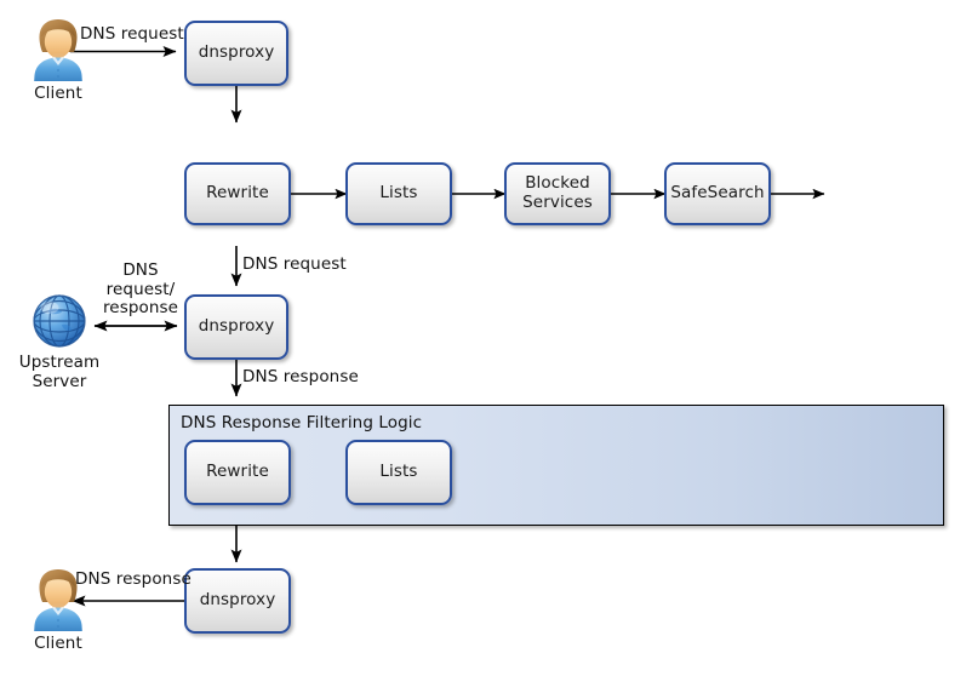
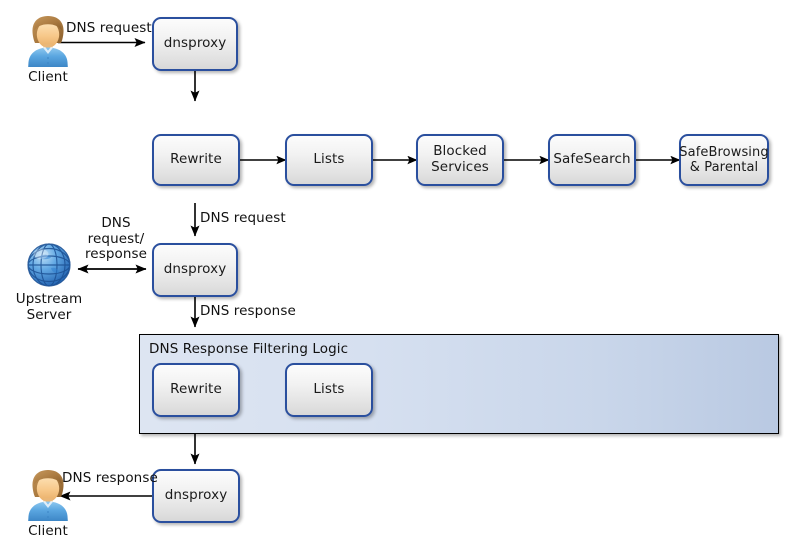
  Rewrite
  Lists
  Blocked
  Services
  SafeSearch
+ SafeBrowsing
+ & Parental
  DNS Response Filtering Logic
  Rewrite
  Lists
  dnsproxy
  dnsproxy
  dnsproxy
  Client
  Upstream
  Server
  Client
  DNS request
  DNS request
  DNS
  request/
  response
  DNS response
  DNS response
